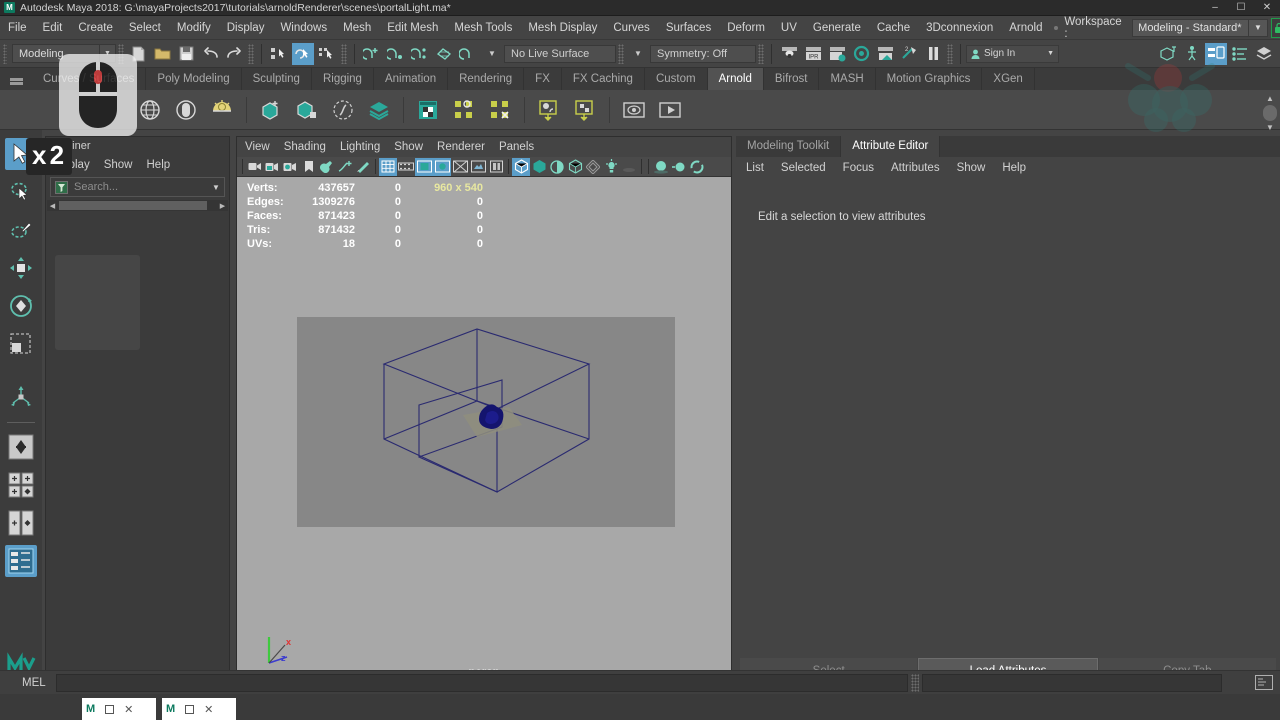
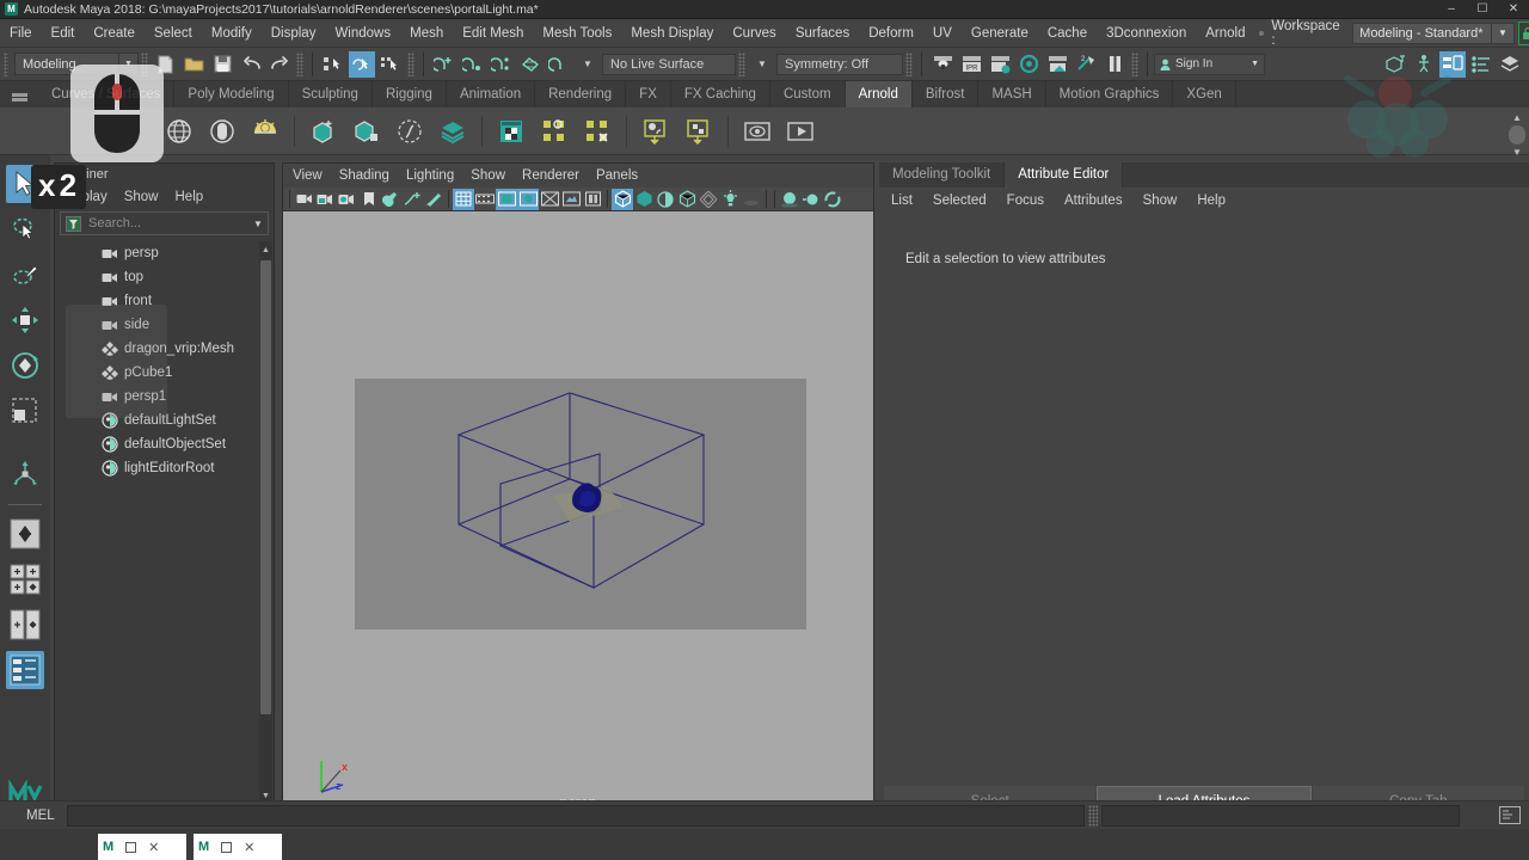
  M
  Autodesk Maya 2018: G:\mayaProjects2017\tutorials\arnoldRenderer\scenes\portalLight.ma*
  –
  ☐
  ✕
  File
  Edit
  Create
  Select
  Modify
  Display
  Windows
  Mesh
  Edit Mesh
  Mesh Tools
  Mesh Display
  Curves
  Surfaces
  Deform
  UV
  Generate
  Cache
  3Dconnexion
  Arnold
  Workspace :
  Modeling - Standard*
  ▼
  Modeling
  ▼
  No Live Surface
  ▼
  Symmetry: Off
  Sign In
  Curves / Surfaces
  Poly Modeling
  Sculpting
  Rigging
  Animation
  Rendering
  FX
  FX Caching
  Custom
  Arnold
  Bifrost
  MASH
  Motion Graphics
  XGen
  Show
  Help
  Search...
  ▼
+ persp
+ top
+ front
+ side
+ dragon_vrip:Mesh
+ pCube1
+ persp1
+ defaultLightSet
+ defaultObjectSet
+ lightEditorRoot
  View
  Shading
  Lighting
  Show
  Renderer
  Panels
- Verts:	437657	0	960 x 540
- Edges:	1309276	0	0
- Faces:	871423	0	0
- Tris:	871432	0	0
- UVs:	18	0	0
  x
  z
  Modeling Toolkit
  Attribute Editor
  List
  Selected
  Focus
  Attributes
  Show
  Help
  Edit a selection to view attributes
  ▲
  ▼
  MEL
  M
  ✕
  M
  ✕
  x 2
